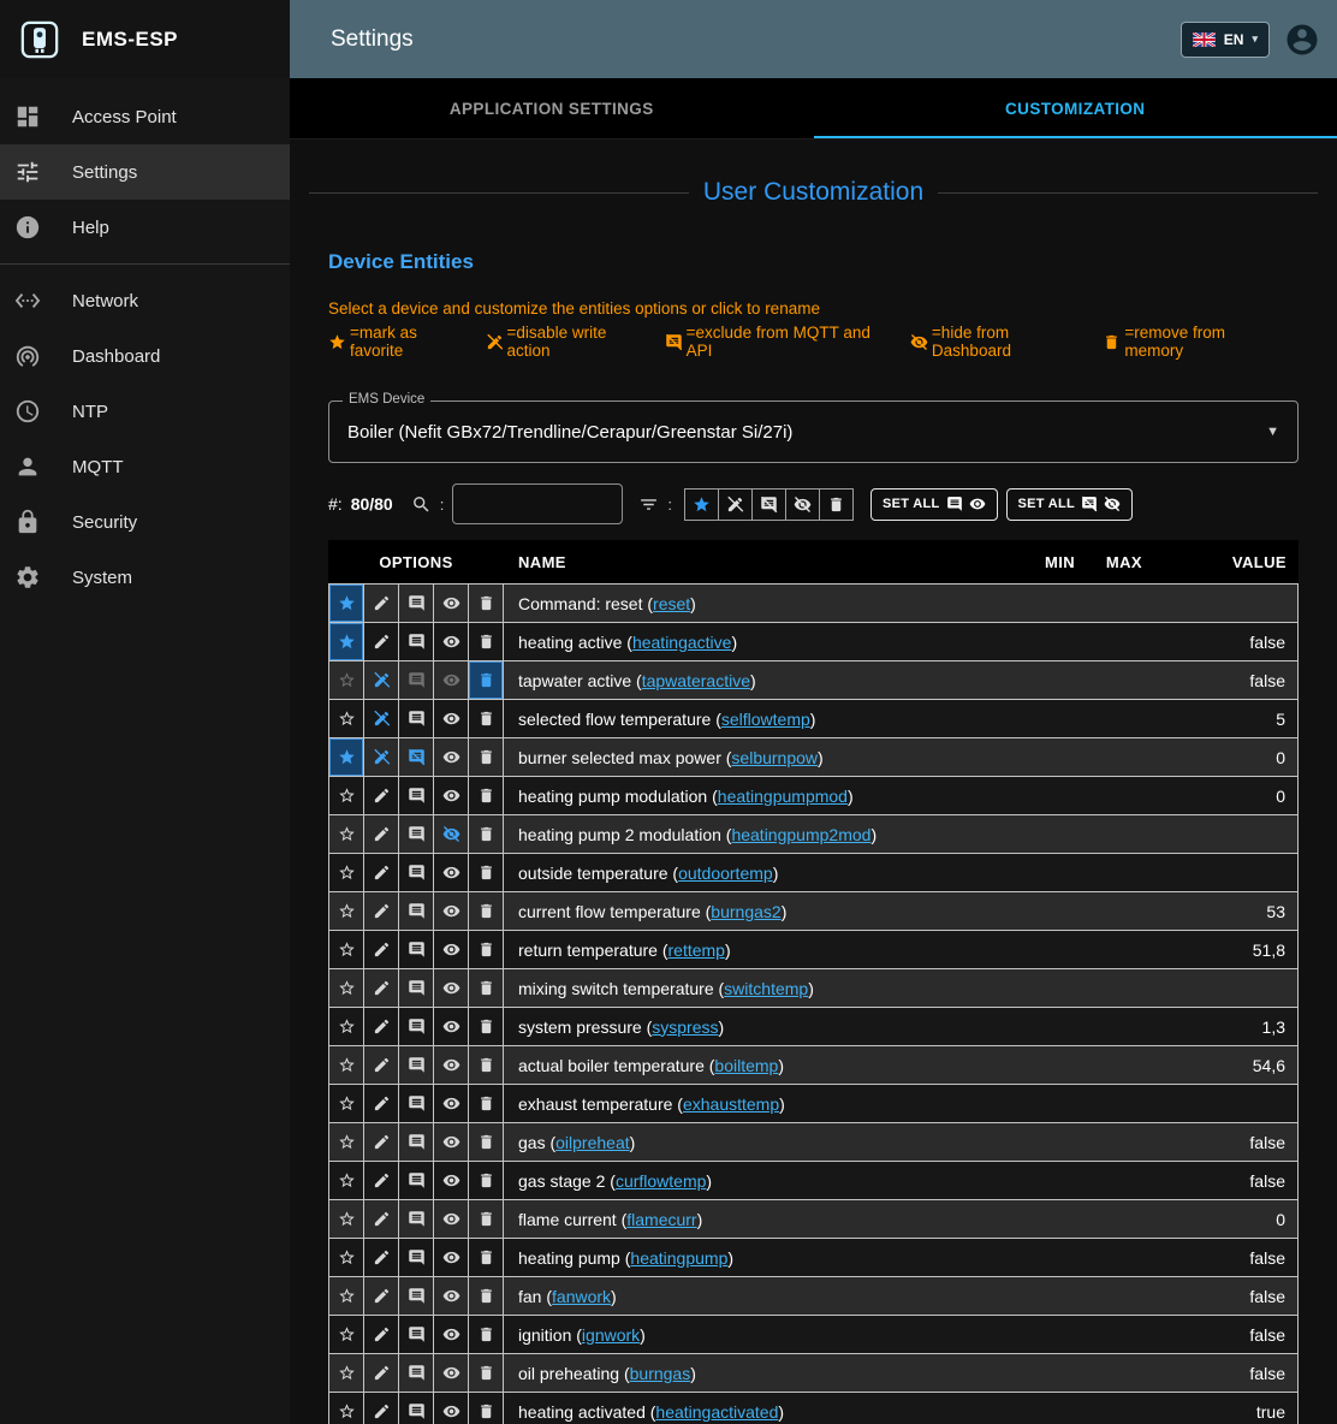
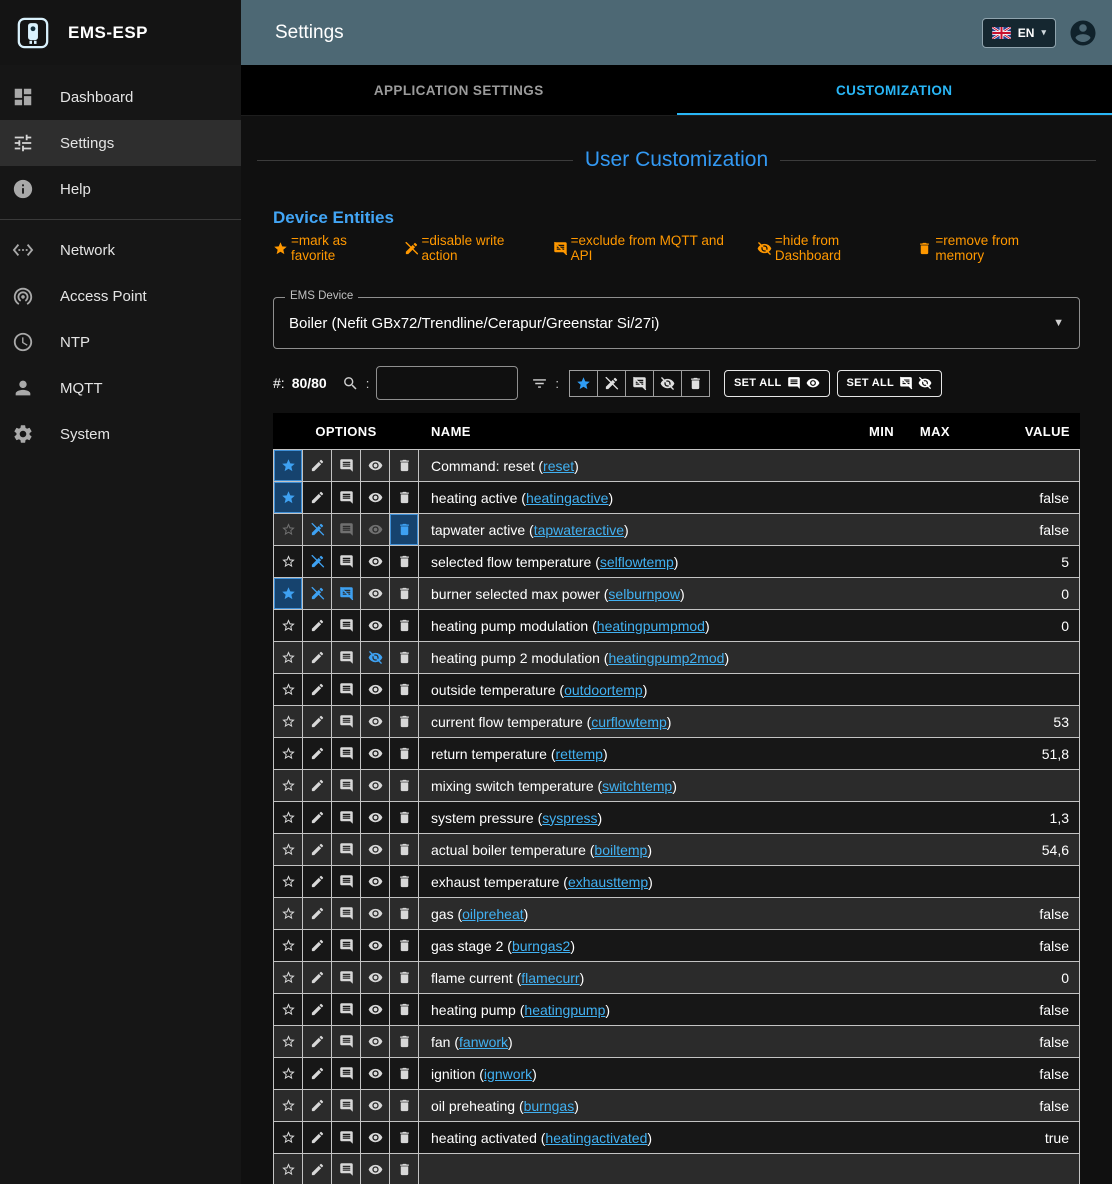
  EMS-ESP
- Access Point
+ Dashboard
  Settings
  Help
  Network
- Dashboard
+ Access Point
  NTP
  MQTT
- Security
  System
  Settings
  EN
  ▾
  APPLICATION SETTINGS
  CUSTOMIZATION
  User Customization
  Device Entities
- Select a device and customize the entities options or click to rename
  =mark as favorite
  =disable write action
  =exclude from MQTT and API
  =hide from Dashboard
  =remove from memory
  EMS Device
  Boiler (Nefit GBx72/Trendline/Cerapur/Greenstar Si/27i)
  ▼
  #:
  80/80
  :
  :
  SET ALL
  SET ALL
  OPTIONS
  NAME
  MIN
  MAX
  VALUE
  Command: reset (
  reset
  )
  heating active (
  heatingactive
  )
  false
  tapwater active (
  tapwateractive
  )
  false
  selected flow temperature (
  selflowtemp
  )
  5
  burner selected max power (
  selburnpow
  )
  0
  heating pump modulation (
  heatingpumpmod
  )
  0
  heating pump 2 modulation (
  heatingpump2mod
  )
  outside temperature (
  outdoortemp
  )
  current flow temperature (
- burngas2
+ curflowtemp
  )
  53
  return temperature (
  rettemp
  )
  51,8
  mixing switch temperature (
  switchtemp
  )
  system pressure (
  syspress
  )
  1,3
  actual boiler temperature (
  boiltemp
  )
  54,6
  exhaust temperature (
  exhausttemp
  )
  gas (
  oilpreheat
  )
  false
  gas stage 2 (
- curflowtemp
+ burngas2
  )
  false
  flame current (
  flamecurr
  )
  0
  heating pump (
  heatingpump
  )
  false
  fan (
  fanwork
  )
  false
  ignition (
  ignwork
  )
  false
  oil preheating (
  burngas
  )
  false
  heating activated (
  heatingactivated
  )
  true
